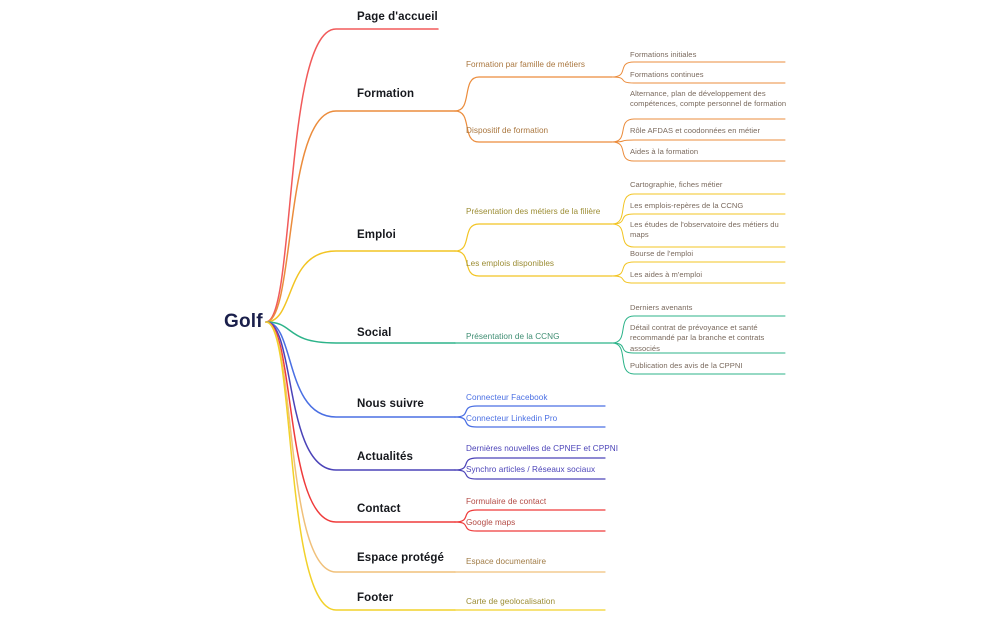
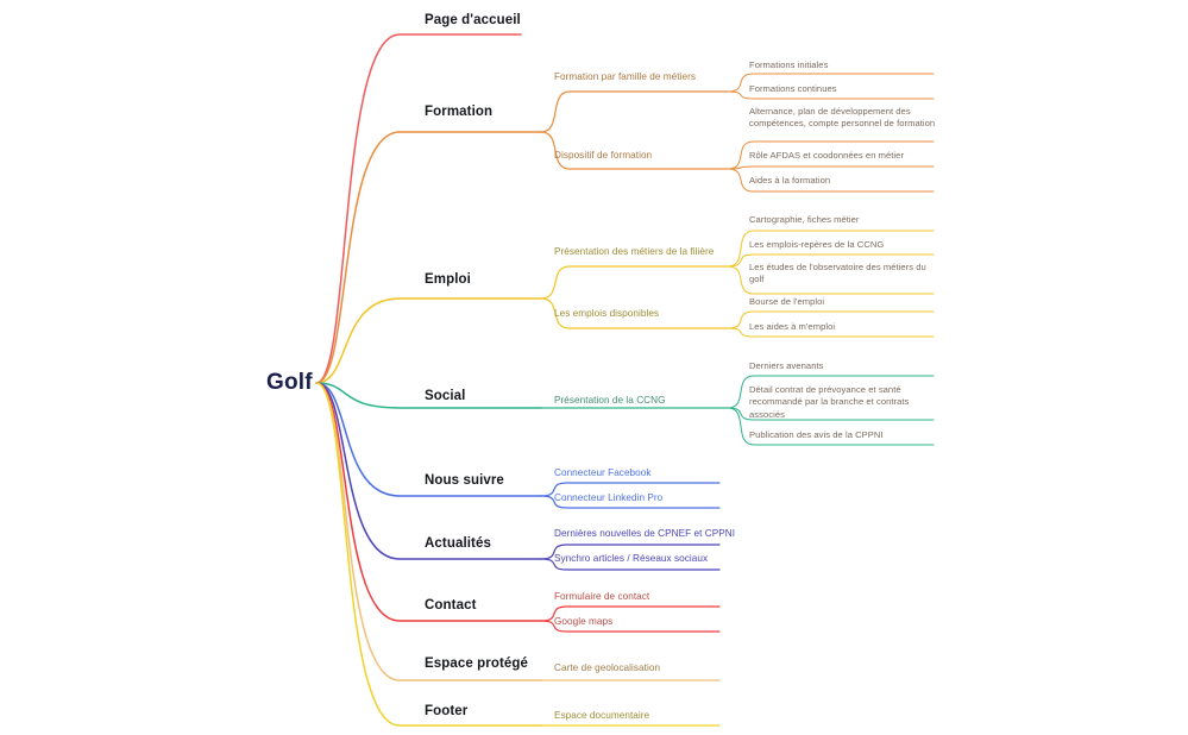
  Golf
  Page d'accueil
  Formation
  Formation par famille de métiers
  Formations initiales
  Formations continues
  Dispositif de formation
  Alternance, plan de développement des compétences, compte personnel de formation
  Rôle AFDAS et coodonnées en métier
  Aides à la formation
  Emploi
  Présentation des métiers de la filière
  Cartographie, fiches métier
  Les emplois-repères de la CCNG
- Les études de l'observatoire des métiers du maps
+ Les études de l'observatoire des métiers du golf
  Les emplois disponibles
  Bourse de l'emploi
  Les aides à m'emploi
  Social
  Présentation de la CCNG
  Derniers avenants
  Détail contrat de prévoyance et santé recommandé par la branche et contrats associés
  Publication des avis de la CPPNI
  Nous suivre
  Connecteur Facebook
  Connecteur Linkedin Pro
  Actualités
  Dernières nouvelles de CPNEF et CPPNI
  Synchro articles / Réseaux sociaux
  Contact
  Formulaire de contact
  Google maps
  Espace protégé
- Espace documentaire
+ Carte de geolocalisation
  Footer
- Carte de geolocalisation
+ Espace documentaire
